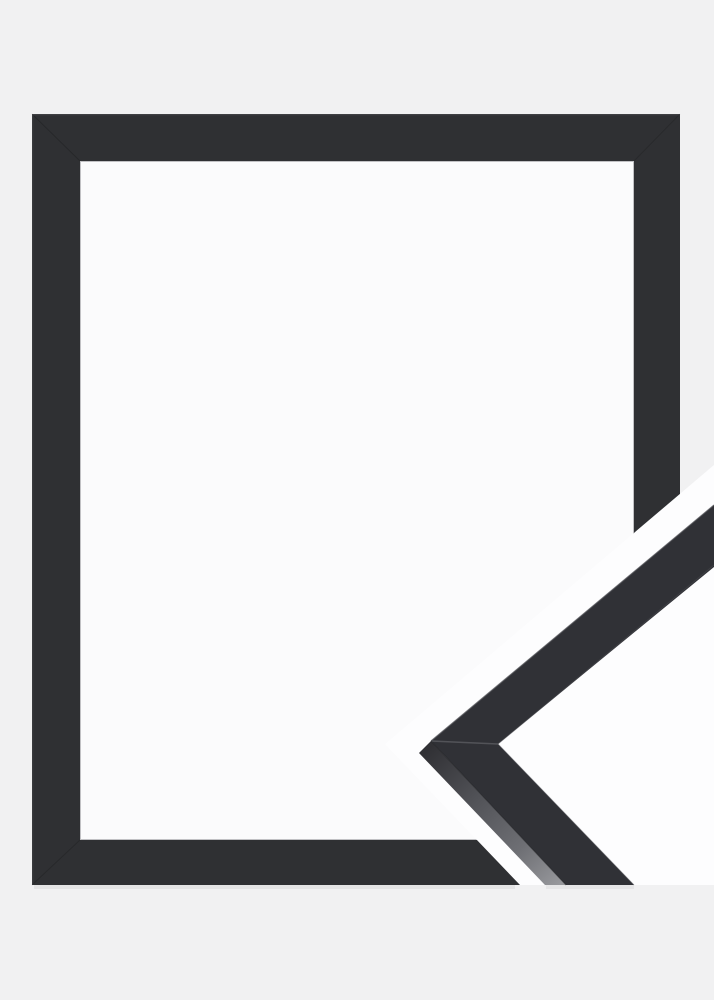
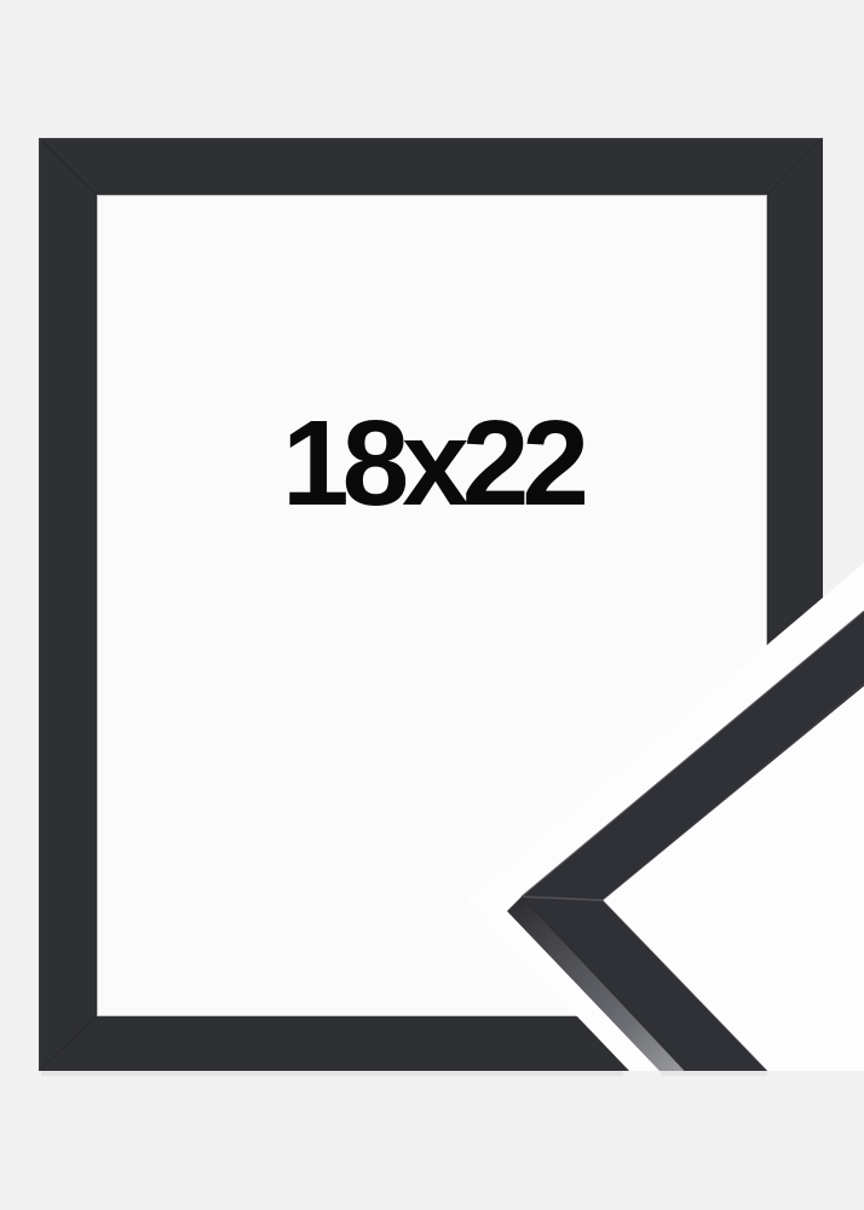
+ 18x22
